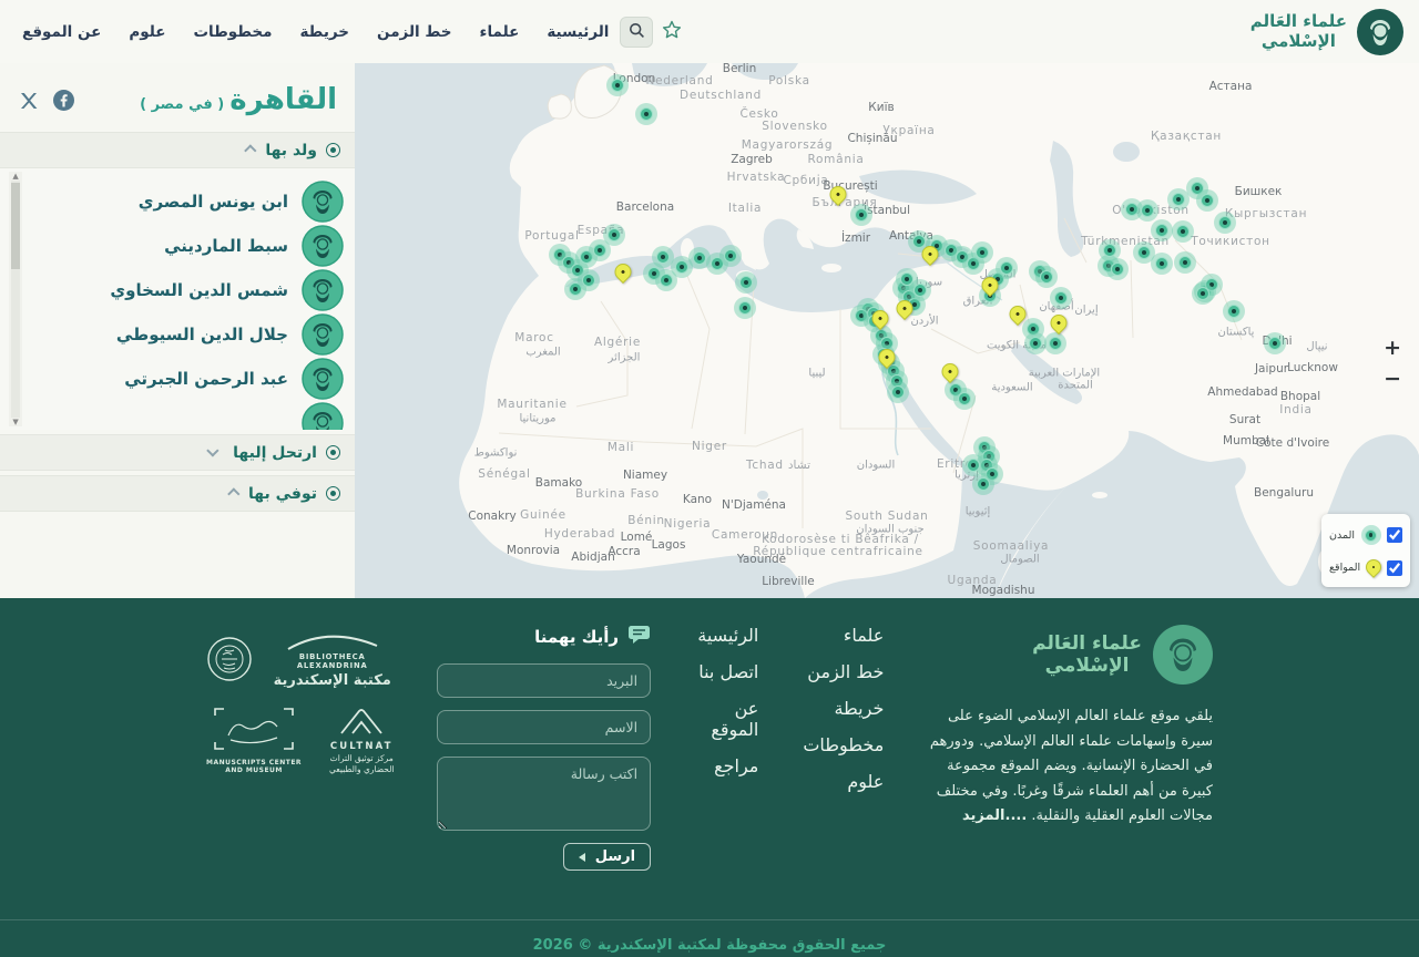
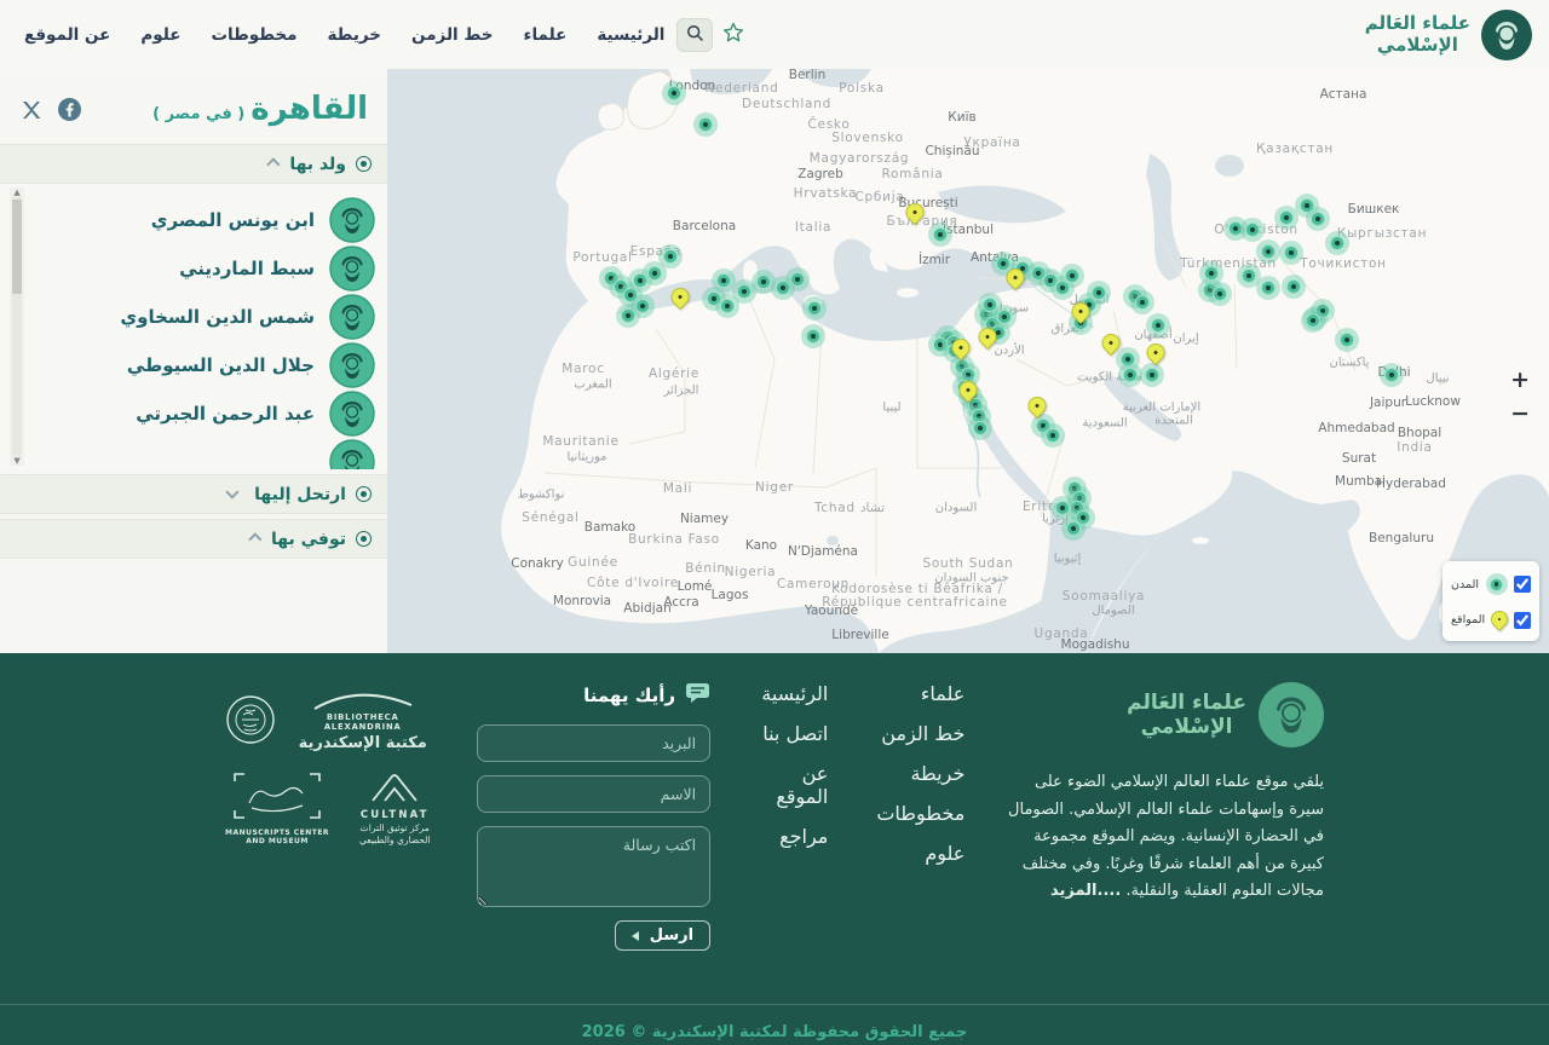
  علماء العَالم
  الإسْلامي
  الرئيسية
  علماء
  خط الزمن
  خريطة
  مخطوطات
  علوم
  عن الموقع
  القاهرة ( في مصر )
  ولد بها
  ▲
  ▼
  ابن يونس المصري
  سبط المارديني
  شمس الدين السخاوي
  جلال الدين السيوطي
  عبد الرحمن الجبرتي
  ارتحل إليها
  توفي بها
  ondon
  Nederland
  Berlin
  Deutschland
  Polska
  Київ
  Česko
  Slovensko
  Україна
  Magyarország
  Chișinău
  Zagreb
  România
  Hrvatska
  Србија
  Burești
  Бъгария
  Barcelona
  Italia
  Espaa
  Portugal
  stanbul
  İzmir
  Antaa
  Астана
  Қазақстан
  Бишкек
  Кыргызстан
  Türkmenistan
  Точикистон
  سوريا
  الأردن
  أصفهان
  إيران
  مة الكويت
  السعودية
  الإمارات العربية
  المتحدة
  پاکستان
  Jaipur
  Lucknow
  Ahmedabad
  Bhopal
  India
  Surat
  Mumbai
- Côte d'Ivoire
+ Hyderabad
  Bengaluru
  Maroc
  المغرب
  Algérie
  الجزائر
  ليبيا
  Mauritanie
  موريتانيا
  Mali
  Niger
  Tchad تشاد
  السودان
  نواكشوط
  Sénégal
  Bamako
  Niamey
  Burkina Faso
  Kano
  N'Djaména
  Conakry
  Guinée
- Hyderabad
+ Côte d'Ivoire
  Bénin
  Nigeria
  Monrovia
  Lomé
  Lagos
  Cameroun
  Abidjan
  Accra
  Yaoundé
  Libreville
  Kodorosèse ti Bêafrika /
  République centrafricaine
  South Sudan
  جنوب السودان
  Uganda
  Soomaaliya
  الصومال
  Mogadishu
  Eritr
  إرتريا
  إثيوبيا
  نیپال
  +
  −
  المدن
  المواقع
  علماء العَالم
  الإسْلامي
- يلقي موقع علماء العالم الإسلامي الضوء على سيرة وإسهامات علماء العالم الإسلامي. ودورهم في الحضارة الإنسانية. ويضم الموقع مجموعة كبيرة من أهم العلماء شرقًا وغربًا. وفي مختلف مجالات العلوم العقلية والنقلية. ....المزيد
+ يلقي موقع علماء العالم الإسلامي الضوء على سيرة وإسهامات علماء العالم الإسلامي. الصومال في الحضارة الإنسانية. ويضم الموقع مجموعة كبيرة من أهم العلماء شرقًا وغربًا. وفي مختلف مجالات العلوم العقلية والنقلية. ....المزيد
  علماء
  خط الزمن
  خريطة
  مخطوطات
  علوم
  الرئيسية
  اتصل بنا
  عن الموقع
  مراجع
  رأيك يهمنا
  ارسل
  BIBLIOTHECA ALEXANDRINA
  مكتبة الإسكندرية
  CULTNAT
  مركز توثيق التراث الحضاري والطبيعي
  جميع الحقوق محفوظة لمكتبة الإسكندرية © 2026
